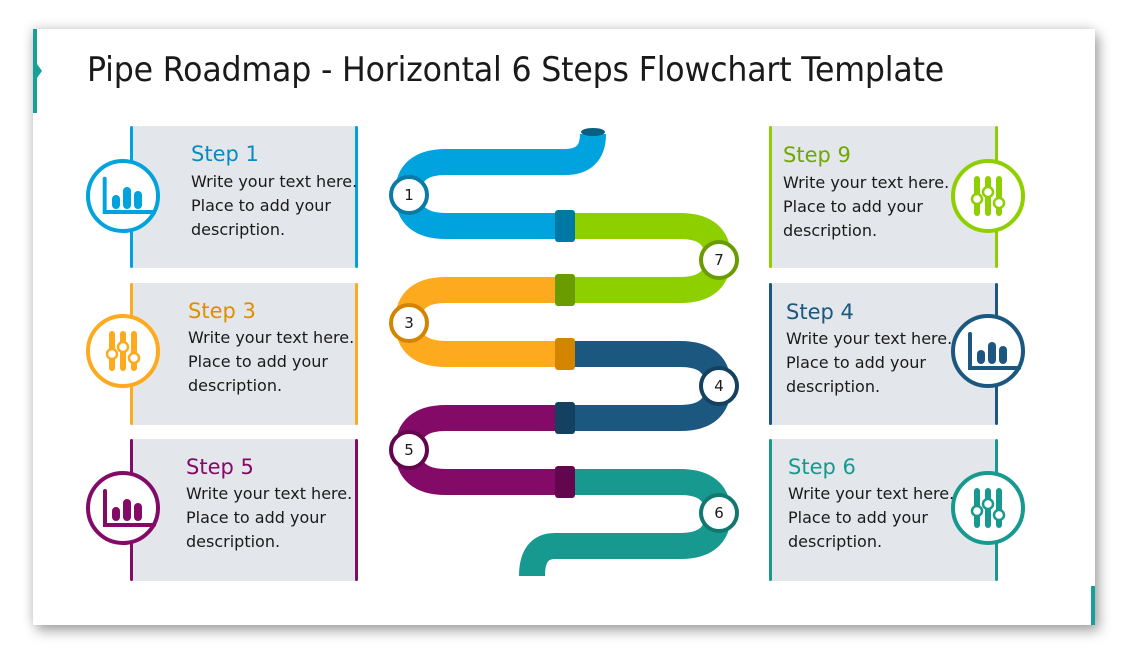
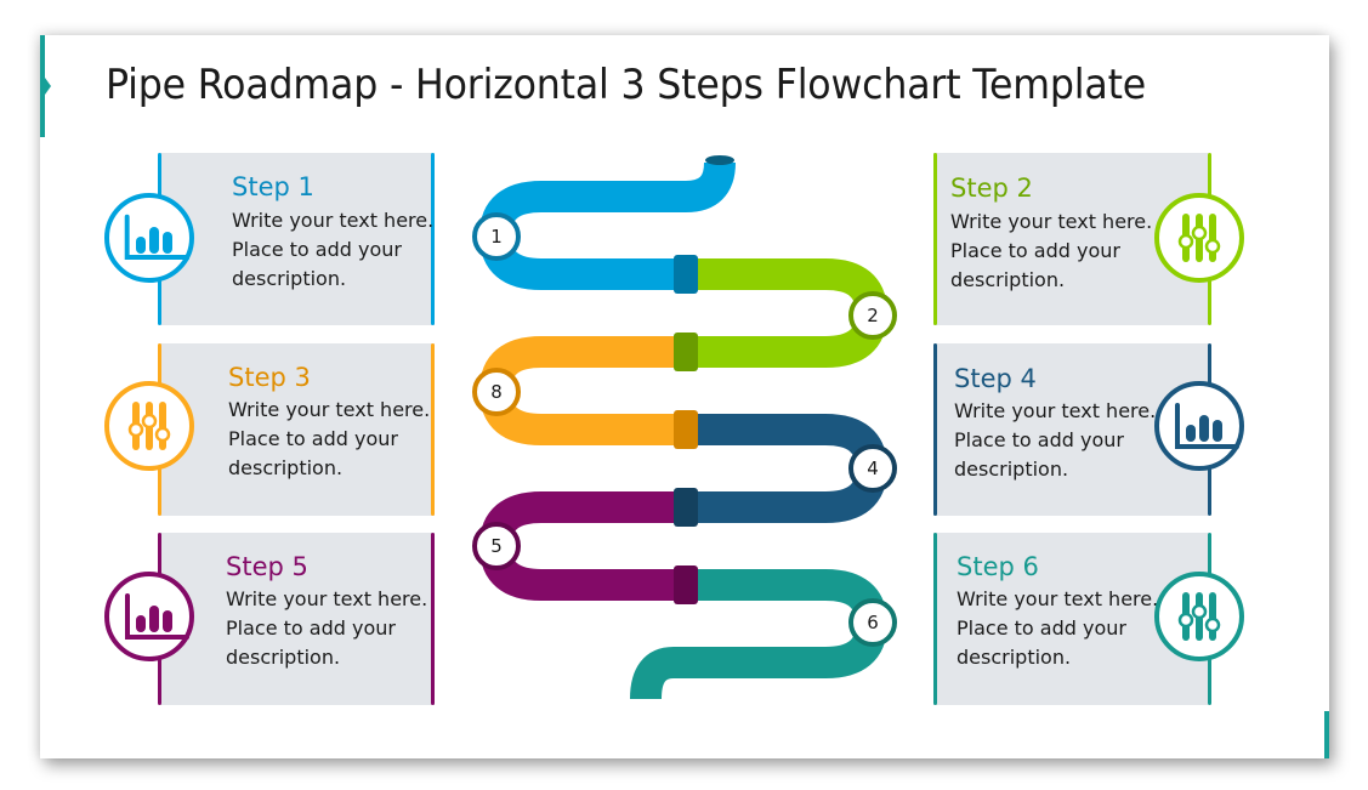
- Pipe Roadmap - Horizontal 6 Steps Flowchart Template
+ Pipe Roadmap - Horizontal 3 Steps Flowchart Template
  Step 1
  Write your text here. Place to add your description.
  Step 3
  Write your text here. Place to add your description.
  Step 5
  Write your text here. Place to add your description.
- Step 9
+ Step 2
  Write your text here. Place to add your description.
  Step 4
  Write your text here. Place to add your description.
  Step 6
  Write your text here. Place to add your description.
  1
- 7
+ 2
- 3
+ 8
  4
  5
  6
